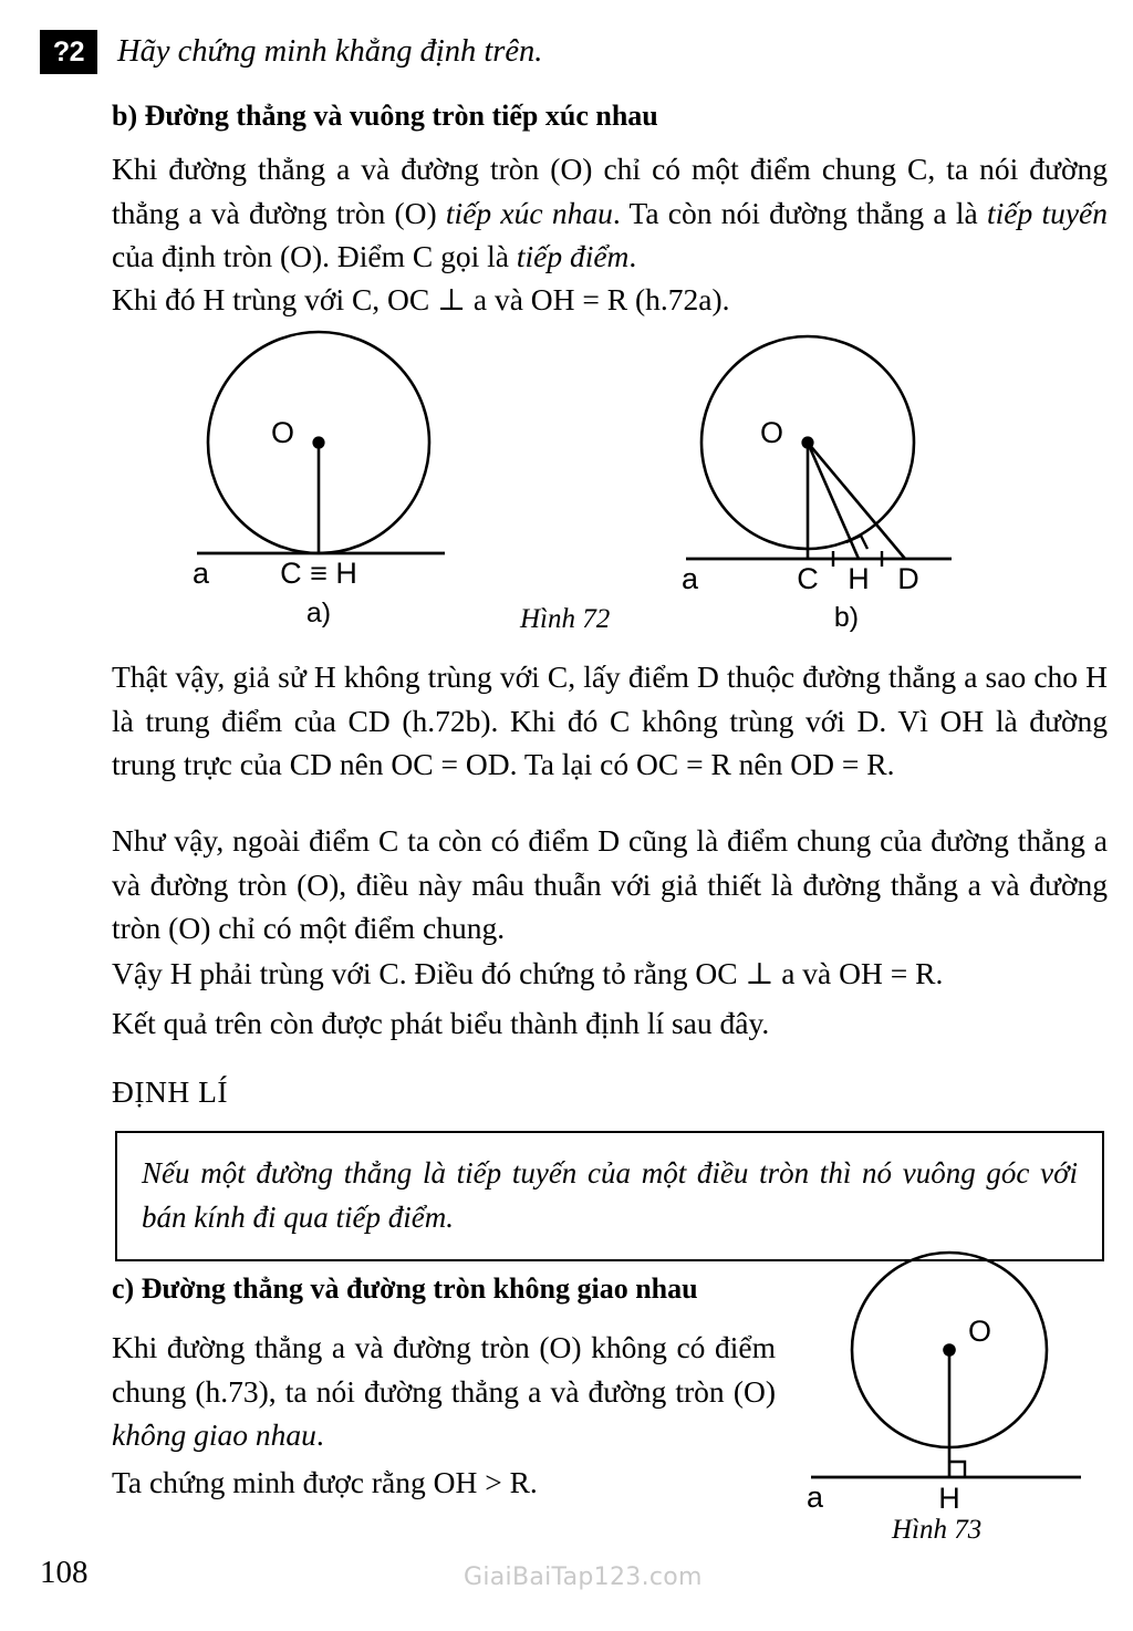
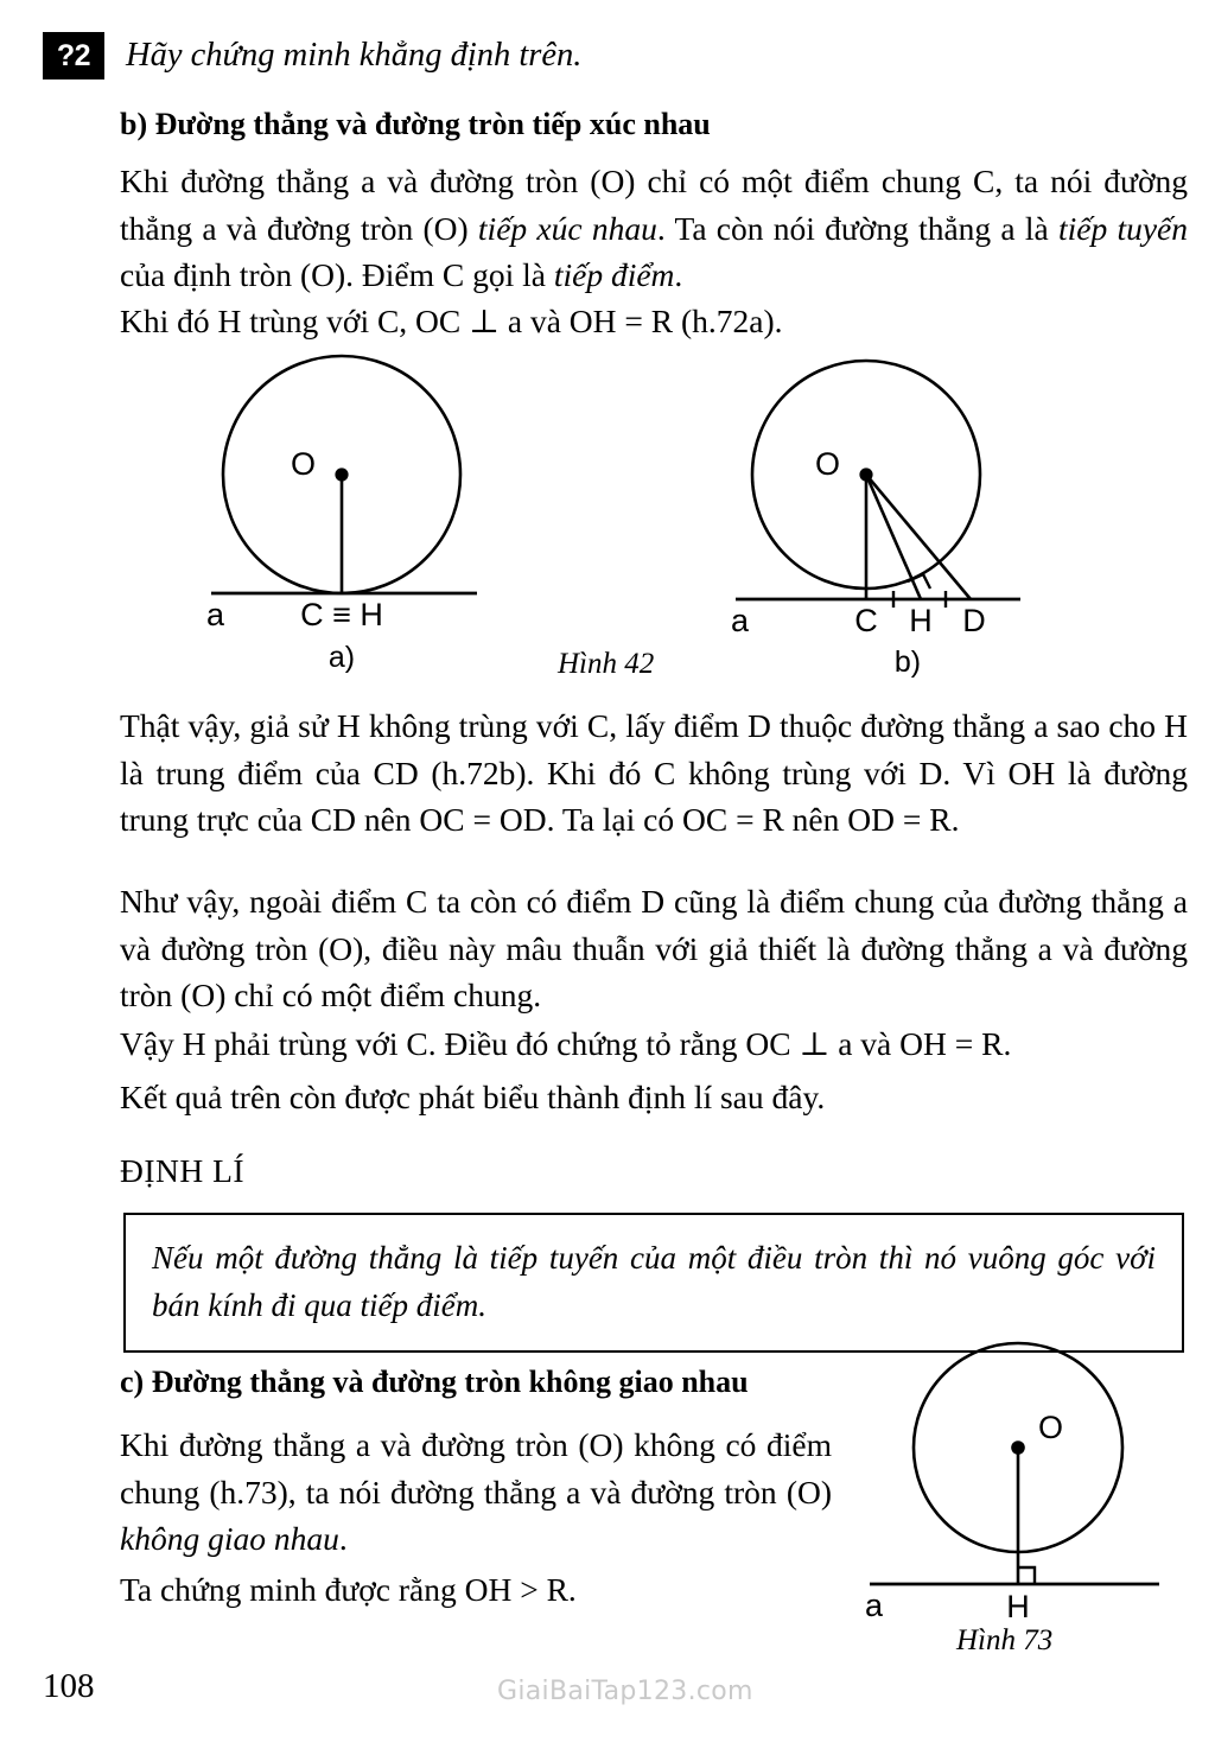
  ?2
  Hãy chứng minh khẳng định trên.
- b) Đường thẳng và vuông tròn tiếp xúc nhau
+ b) Đường thẳng và đường tròn tiếp xúc nhau
  Khi đường thẳng a và đường tròn (O) chỉ có một điểm chung C, ta nói đường thẳng a và đường tròn (O) tiếp xúc nhau. Ta còn nói đường thẳng a là tiếp tuyến của định tròn (O). Điểm C gọi là tiếp điểm.
  Khi đó H trùng với C, OC ⊥ a và OH = R (h.72a).
  a
  O
  C ≡ H
  a)
  O
  a
  C
  H
  D
  b)
- Hình 72
+ Hình 42
  Thật vậy, giả sử H không trùng với C, lấy điểm D thuộc đường thẳng a sao cho H là trung điểm của CD (h.72b). Khi đó C không trùng với D. Vì OH là đường trung trực của CD nên OC = OD. Ta lại có OC = R nên OD = R.
  Như vậy, ngoài điểm C ta còn có điểm D cũng là điểm chung của đường thẳng a và đường tròn (O), điều này mâu thuẫn với giả thiết là đường thẳng a và đường tròn (O) chỉ có một điểm chung.
  Vậy H phải trùng với C. Điều đó chứng tỏ rằng OC ⊥ a và OH = R.
  Kết quả trên còn được phát biểu thành định lí sau đây.
  ĐỊNH LÍ
  Nếu một đường thẳng là tiếp tuyến của một điều tròn thì nó vuông góc với bán kính đi qua tiếp điểm.
  c) Đường thẳng và đường tròn không giao nhau
  Khi đường thẳng a và đường tròn (O) không có điểm chung (h.73), ta nói đường thẳng a và đường tròn (O) không giao nhau.
  Ta chứng minh được rằng OH > R.
  O
  a
  H
  Hình 73
  108
  GiaiBaiTap123.com
